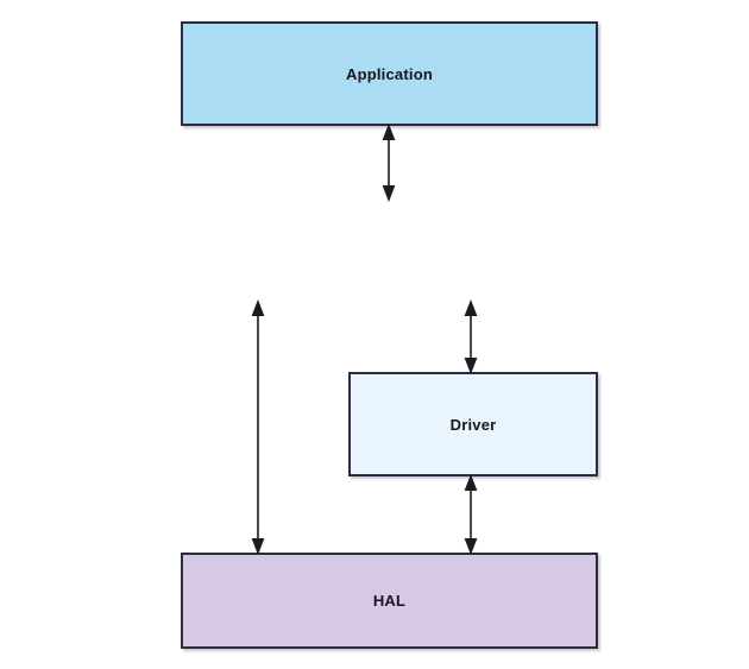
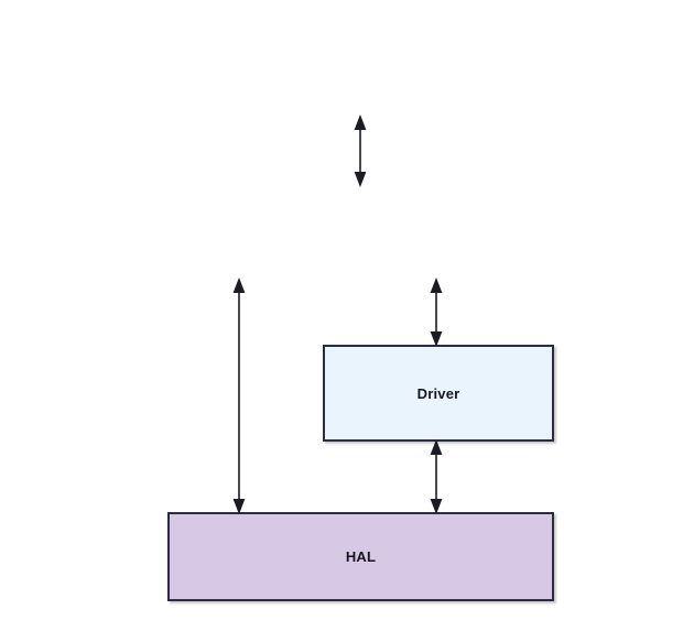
- Application
  Driver
  HAL
